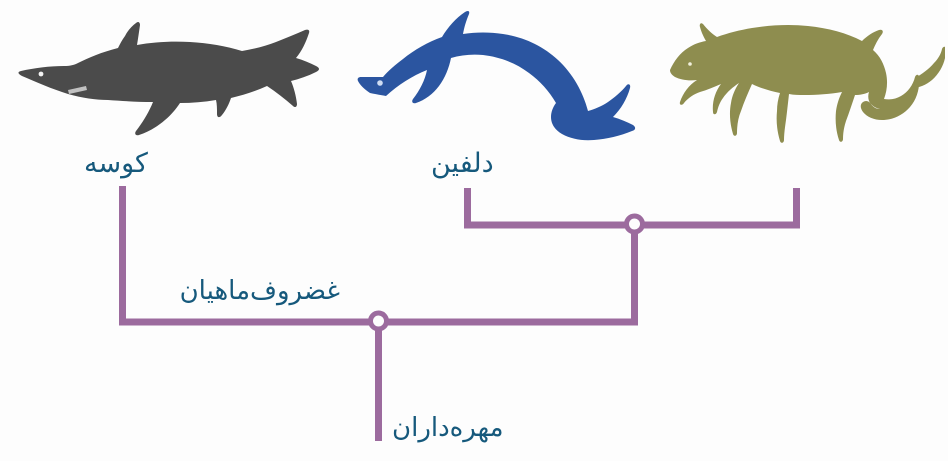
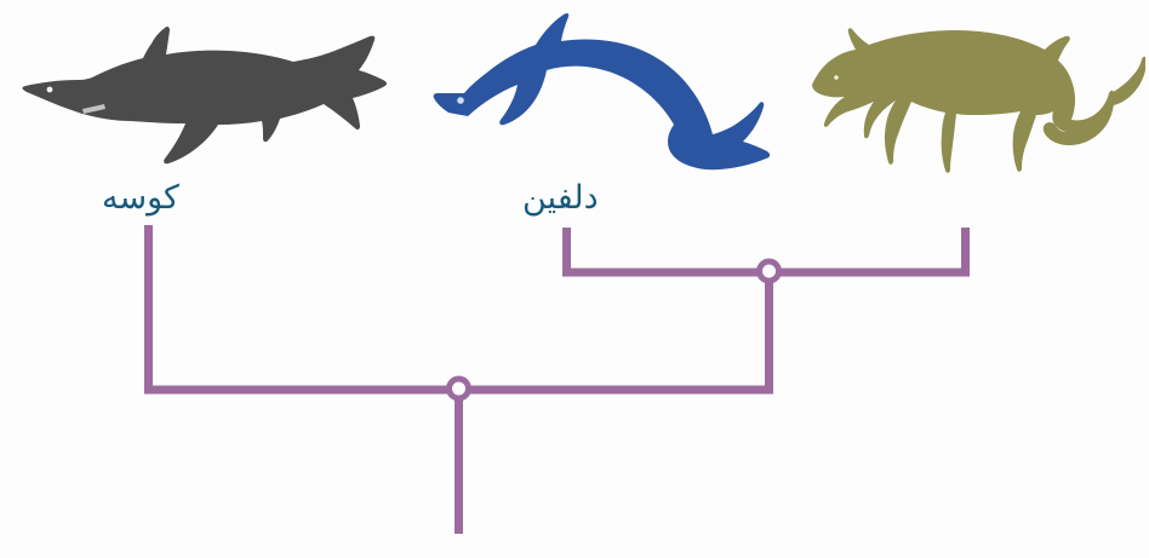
  کوسه
  دلفین
- غضروف‌ماهیان
- مهره‌داران
